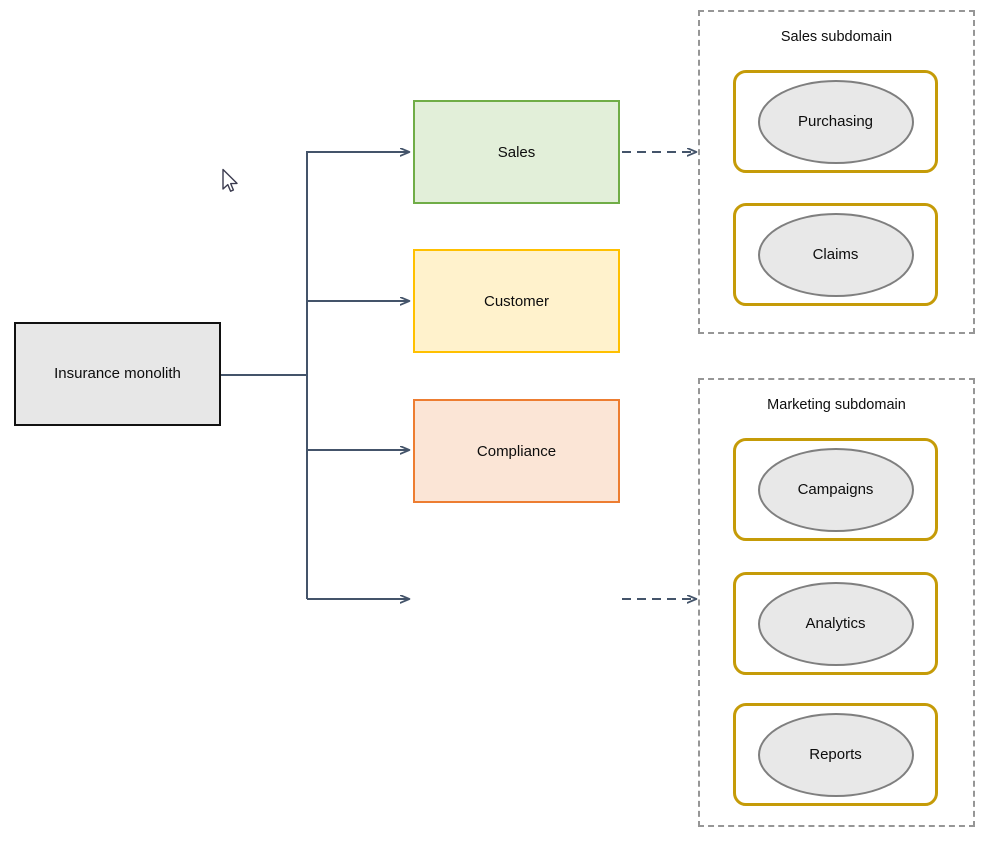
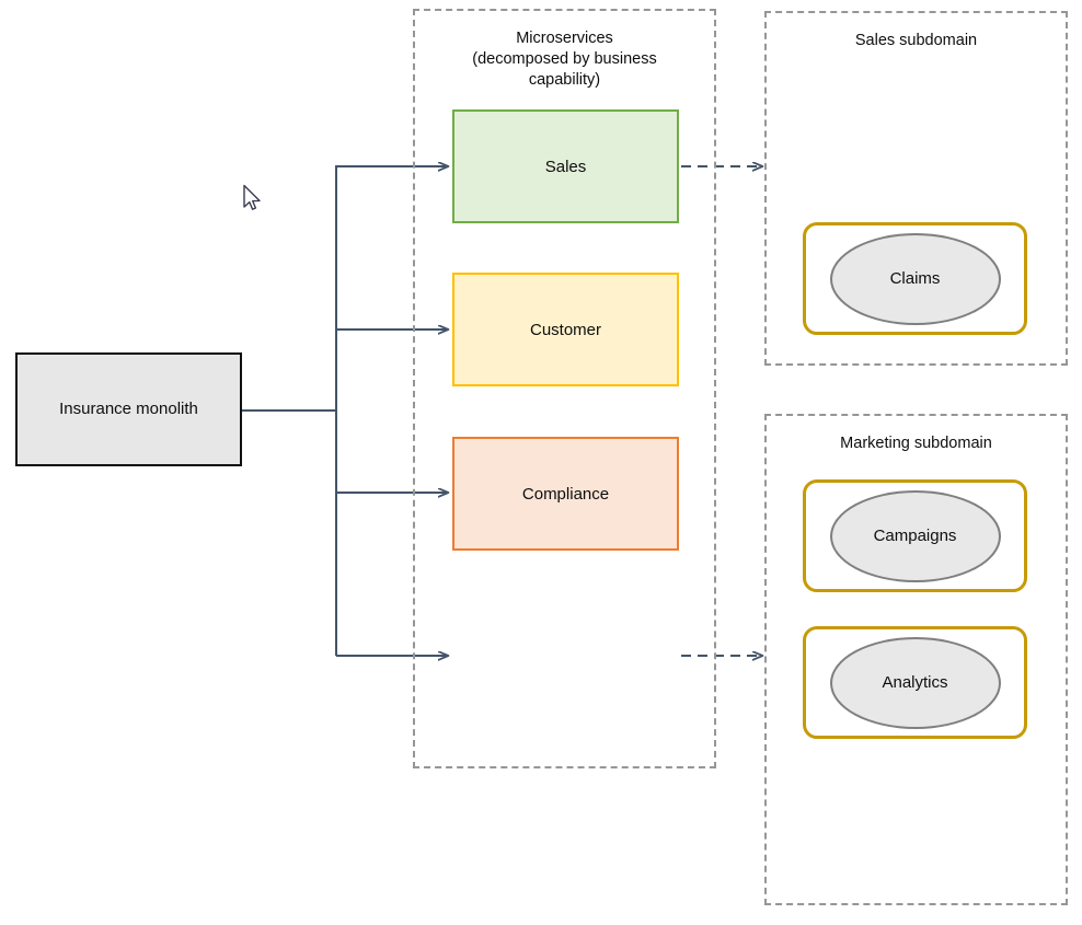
  Insurance monolith
+ Microservices
+ (decomposed by business
+ capability)
  Sales
  Customer
  Compliance
  Sales subdomain
- Purchasing
  Claims
  Marketing subdomain
  Campaigns
  Analytics
- Reports
